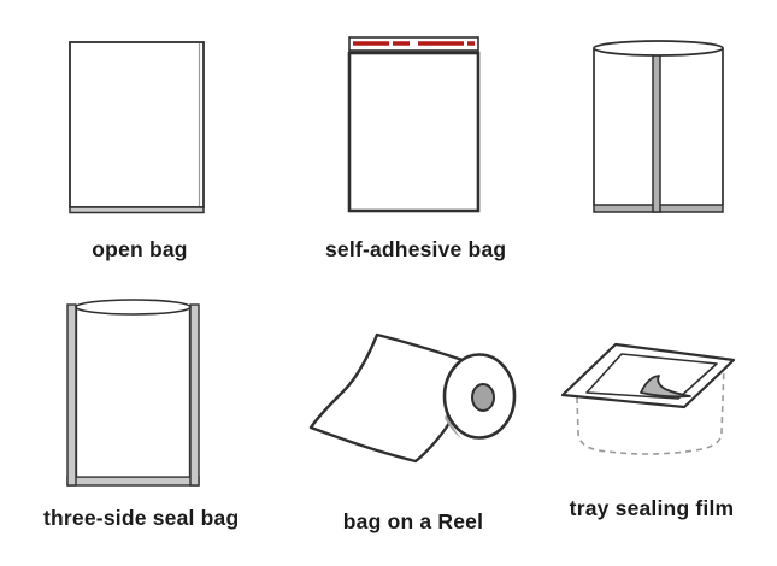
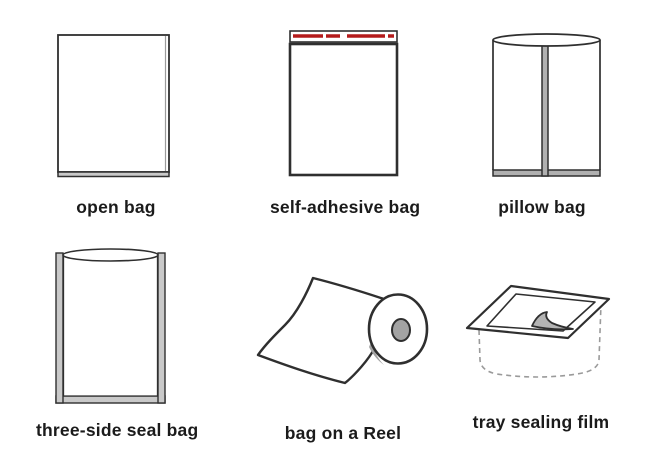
  open bag
  self-adhesive bag
+ pillow bag
  three-side seal bag
  bag on a Reel
  tray sealing film
